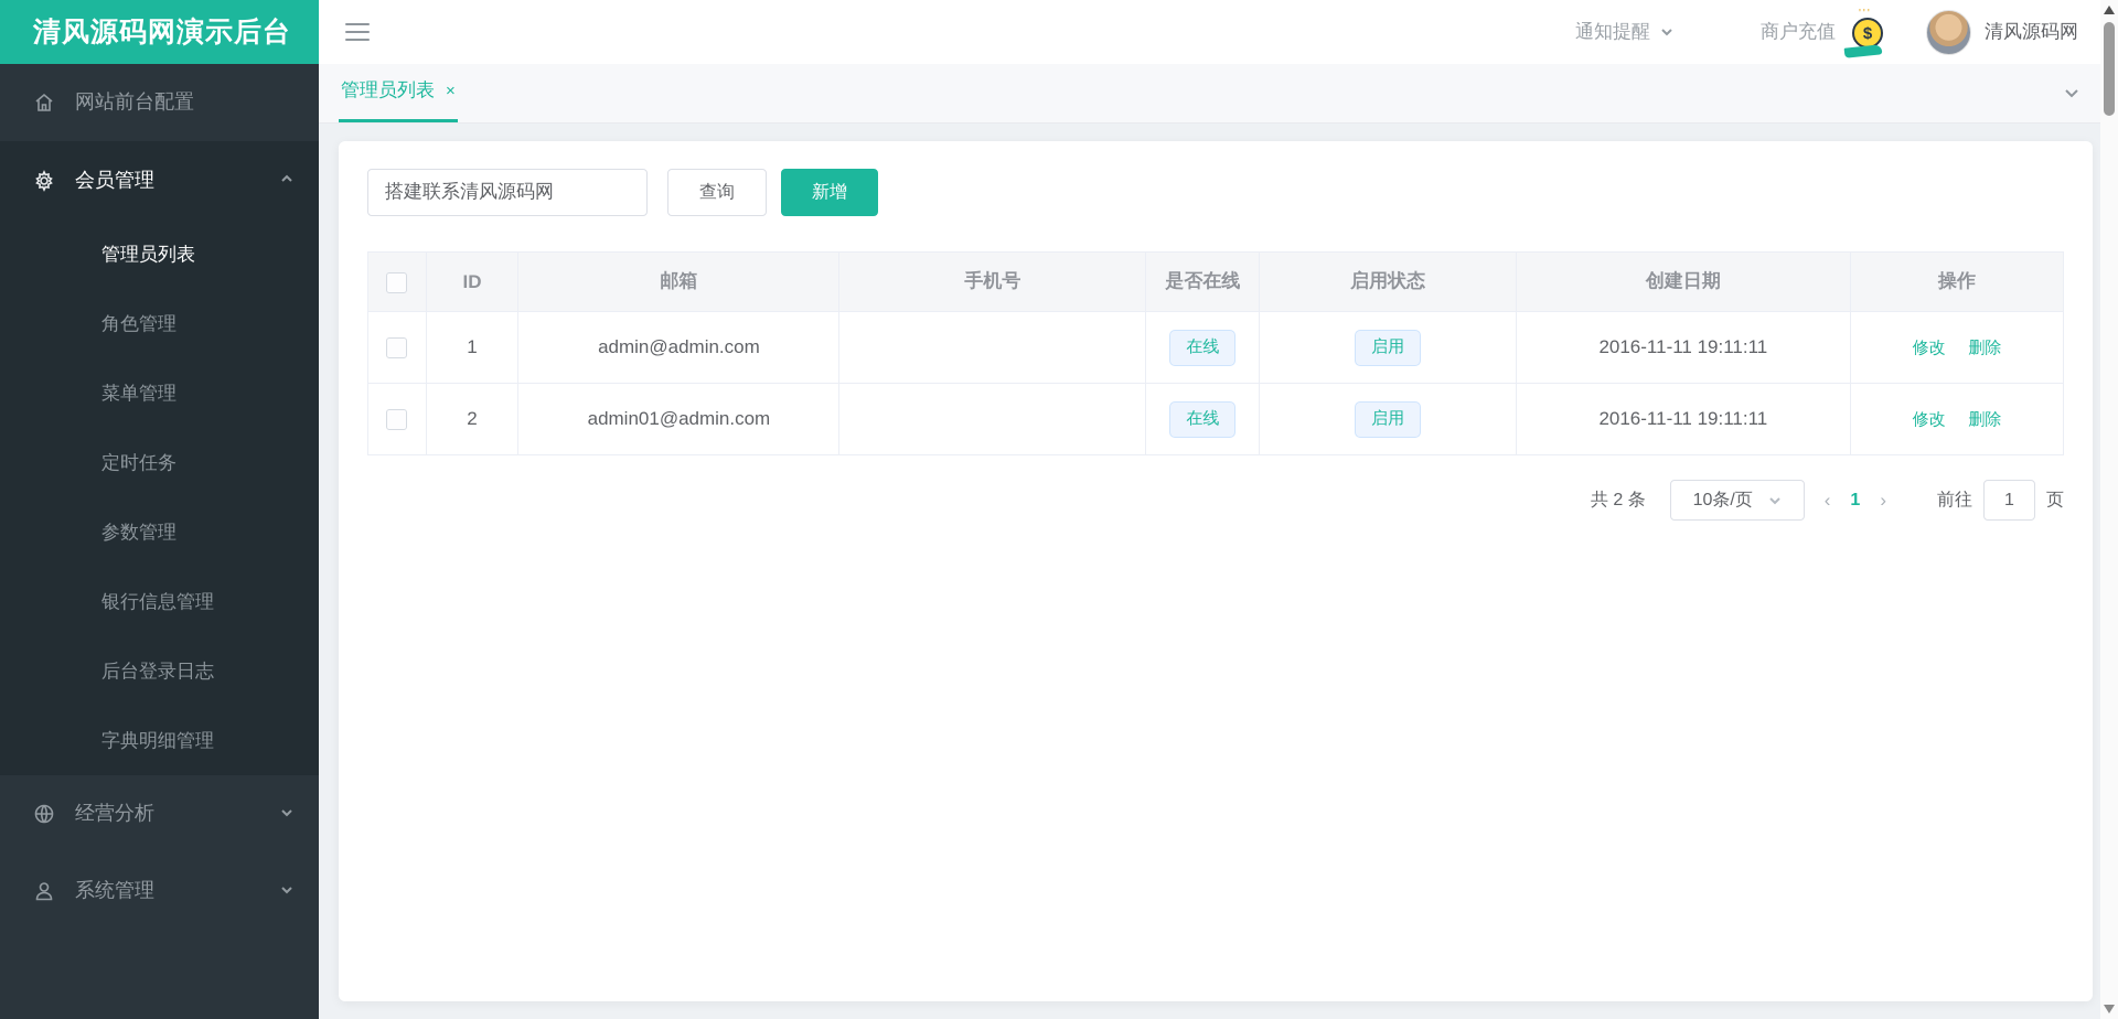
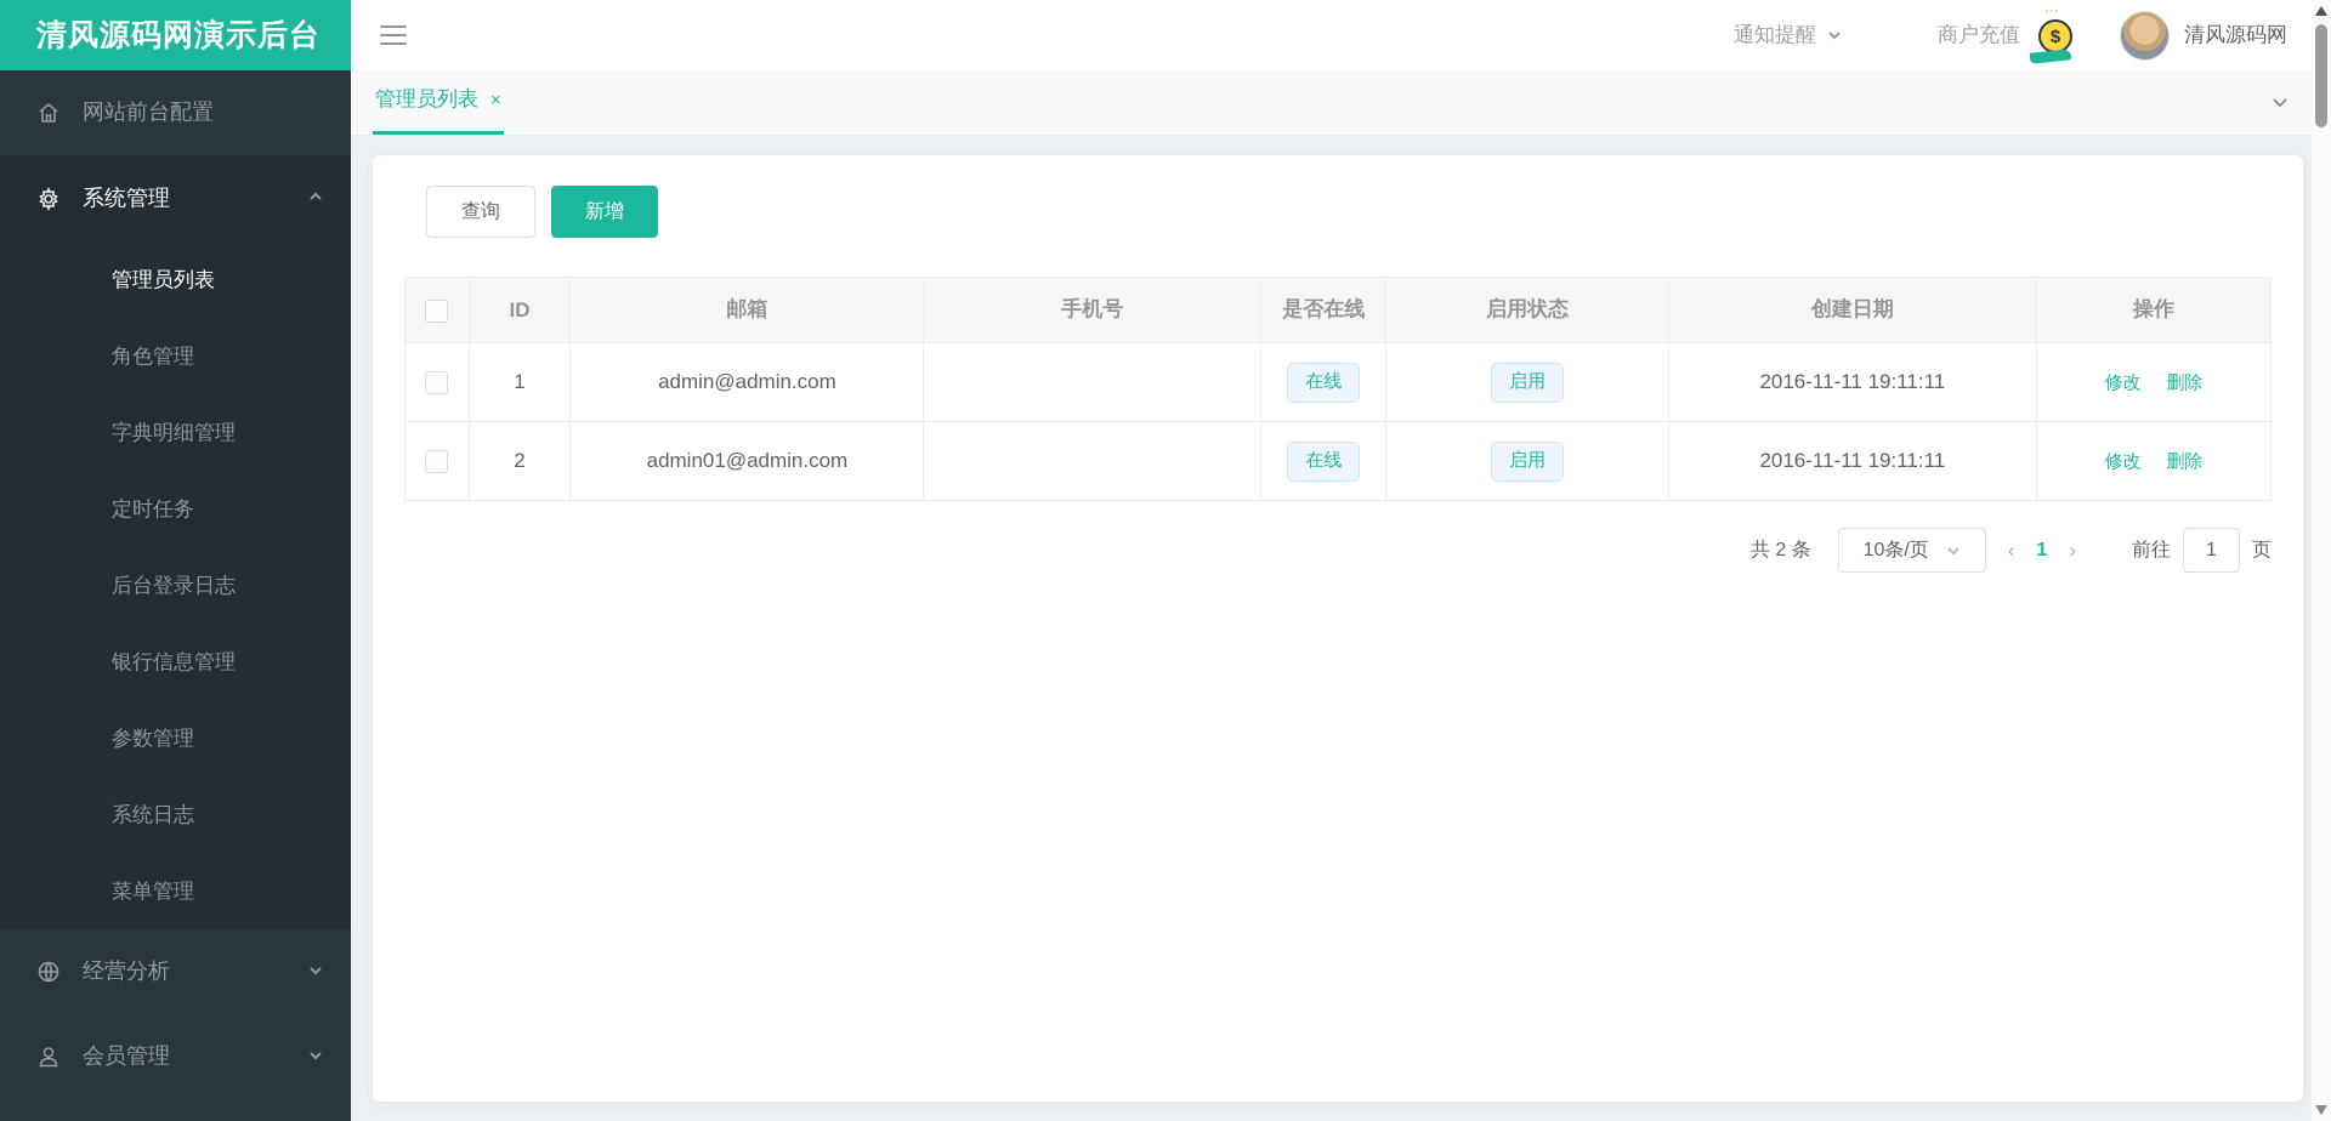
  清风源码网演示后台
  网站前台配置
- 会员管理
+ 系统管理
  管理员列表
  角色管理
- 菜单管理
+ 字典明细管理
  定时任务
- 参数管理
+ 后台登录日志
  银行信息管理
- 后台登录日志
+ 参数管理
+ 系统日志
- 字典明细管理
+ 菜单管理
  经营分析
- 系统管理
+ 会员管理
  通知提醒
  商户充值
  '''
  $
  清风源码网
  管理员列表
  ×
- 搭建联系清风源码网
  查询
  新增
  	ID	邮箱	手机号	是否在线	启用状态	创建日期	操作
  	1	admin@admin.com		在线	启用	2016-11-11 19:11:11	修改 删除
  	2	admin01@admin.com		在线	启用	2016-11-11 19:11:11	修改 删除
  共 2 条
  10条/页
  ‹
  1
  ›
  前往
  1
  页
